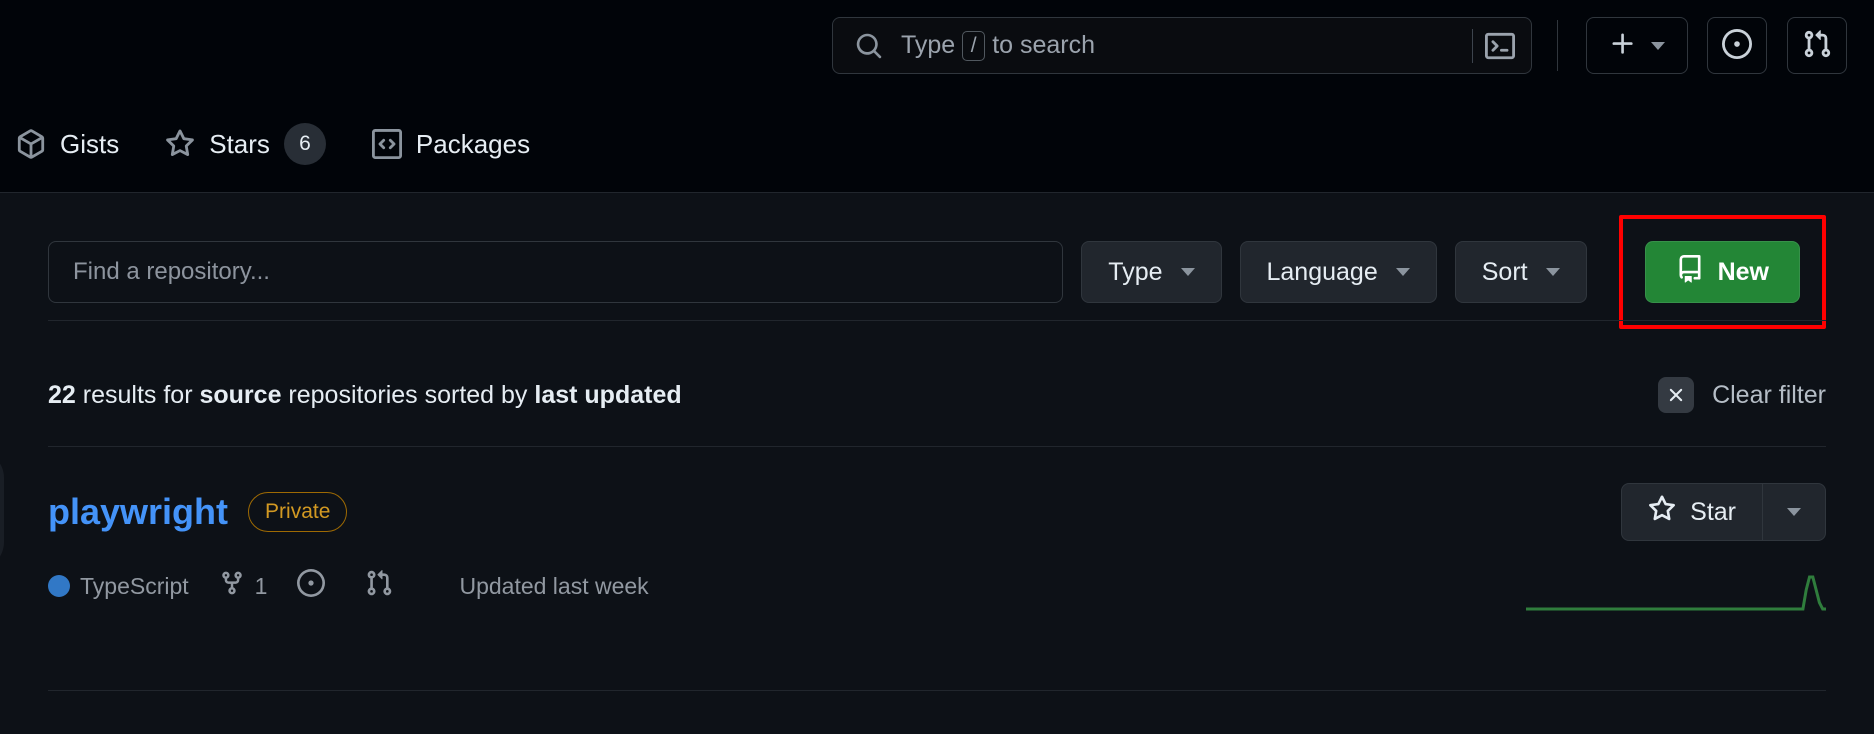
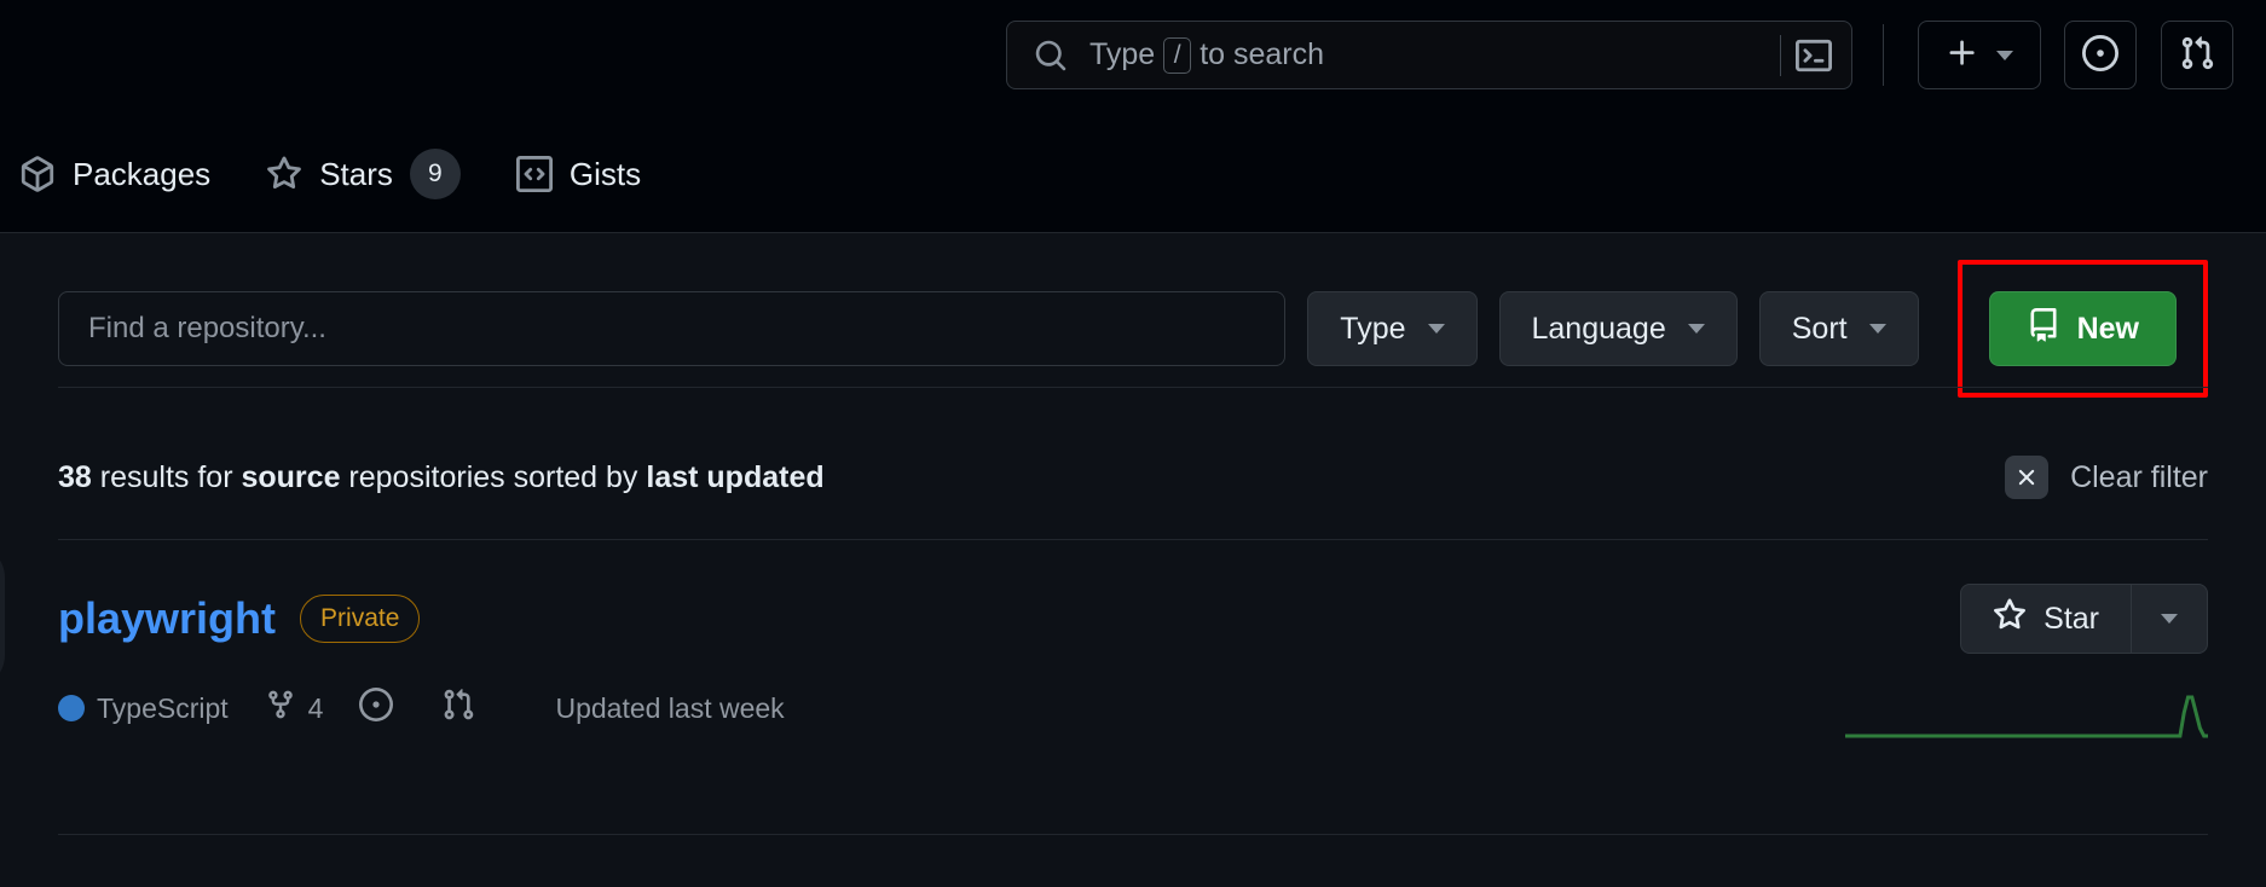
  Type
  /
  to search
- Gists
+ Packages
  Stars
- 6
+ 9
- Packages
+ Gists
  Find a repository...
  Type
  Language
  Sort
  New
- 22 results for source repositories sorted by last updated
+ 38 results for source repositories sorted by last updated
  Clear filter
  playwright
  Private
  Star
  TypeScript
- 1
+ 4
  Updated last week
